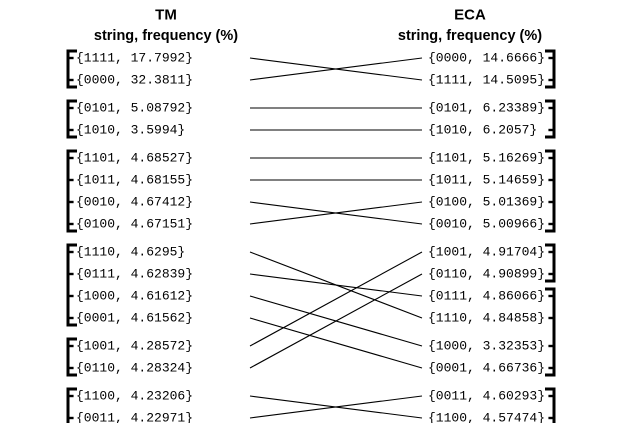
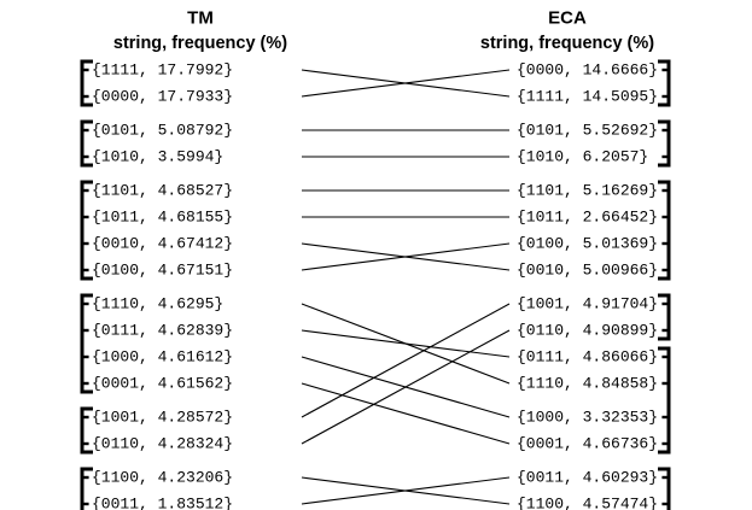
  TM
  string, frequency (%)
  ECA
  string, frequency (%)
  {1111, 17.7992}
- {0000, 32.3811}
+ {0000, 17.7933}
  {0101, 5.08792}
  {1010, 3.5994}
  {1101, 4.68527}
  {1011, 4.68155}
  {0010, 4.67412}
  {0100, 4.67151}
  {1110, 4.6295}
  {0111, 4.62839}
  {1000, 4.61612}
  {0001, 4.61562}
  {1001, 4.28572}
  {0110, 4.28324}
  {1100, 4.23206}
- {0011, 4.22971}
+ {0011, 1.83512}
  {0000, 14.6666}
  {1111, 14.5095}
- {0101, 6.23389}
+ {0101, 5.52692}
  {1010, 6.2057}
  {1101, 5.16269}
- {1011, 5.14659}
+ {1011, 2.66452}
  {0100, 5.01369}
  {0010, 5.00966}
  {1001, 4.91704}
  {0110, 4.90899}
  {0111, 4.86066}
  {1110, 4.84858}
  {1000, 3.32353}
  {0001, 4.66736}
  {0011, 4.60293}
  {1100, 4.57474}
